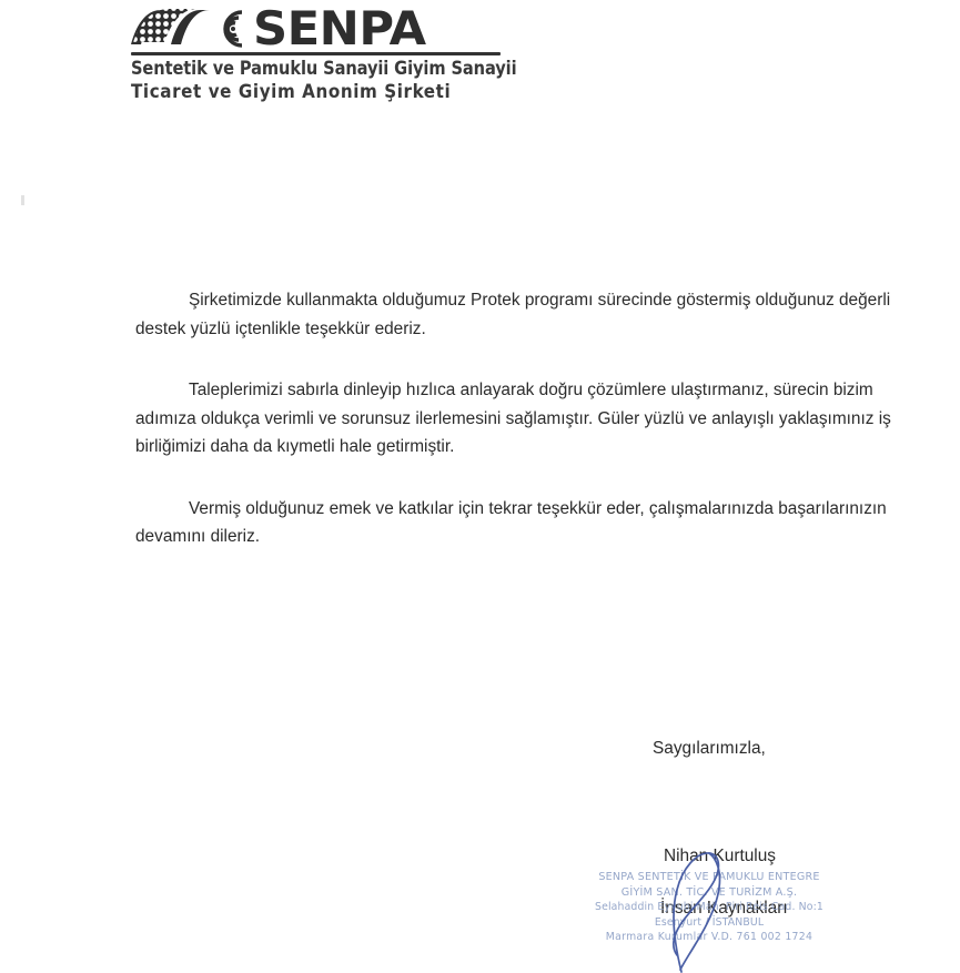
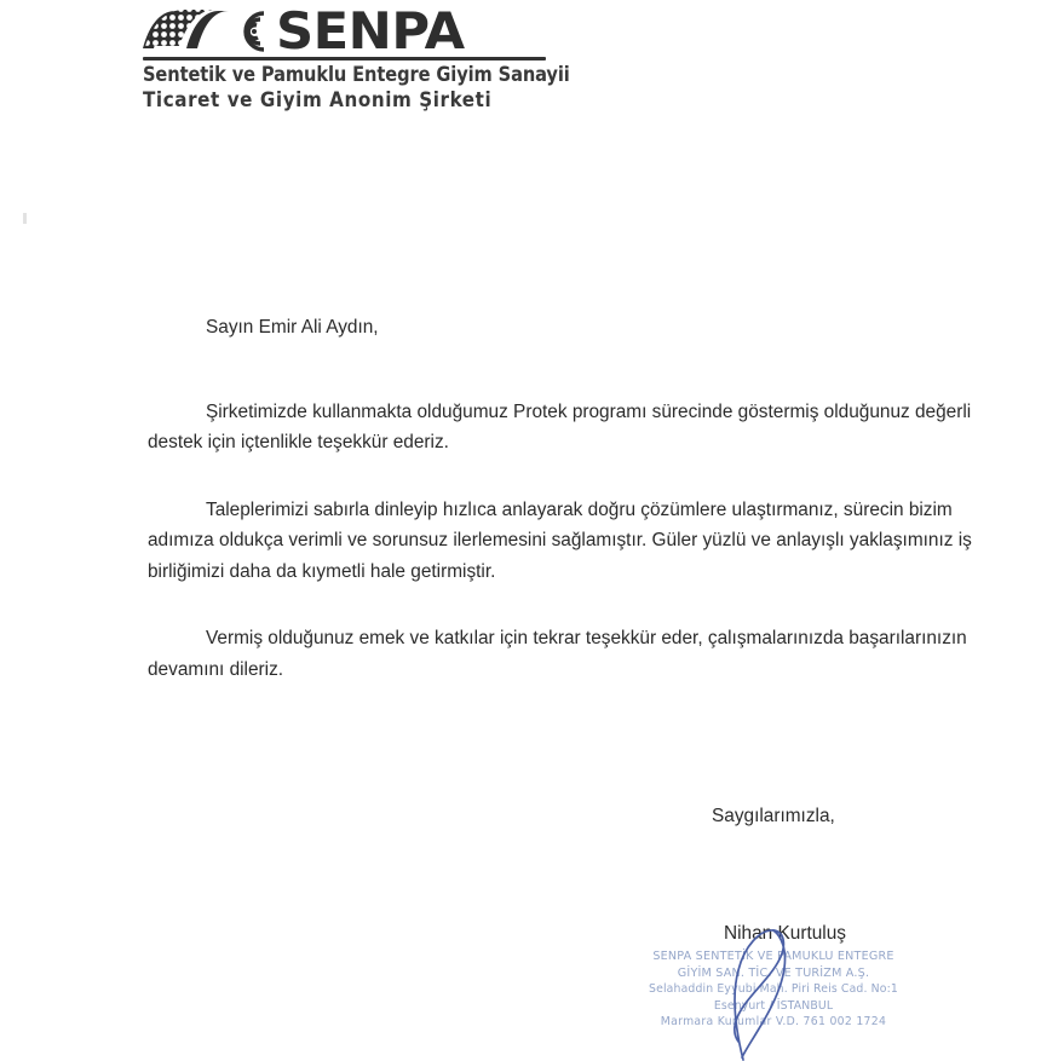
  SENPA
- Sentetik ve Pamuklu Sanayii Giyim Sanayii
+ Sentetik ve Pamuklu Entegre Giyim Sanayii
  Ticaret ve Giyim Anonim Şirketi
+ Sayın Emir Ali Aydın,
- Şirketimizde kullanmakta olduğumuz Protek programı sürecinde göstermiş olduğunuz değerli destek yüzlü içtenlikle teşekkür ederiz.
+ Şirketimizde kullanmakta olduğumuz Protek programı sürecinde göstermiş olduğunuz değerli destek için içtenlikle teşekkür ederiz.
  Taleplerimizi sabırla dinleyip hızlıca anlayarak doğru çözümlere ulaştırmanız, sürecin bizim adımıza oldukça verimli ve sorunsuz ilerlemesini sağlamıştır. Güler yüzlü ve anlayışlı yaklaşımınız iş birliğimizi daha da kıymetli hale getirmiştir.
  Vermiş olduğunuz emek ve katkılar için tekrar teşekkür eder, çalışmalarınızda başarılarınızın devamını dileriz.
  Saygılarımızla,
  Nihan Kurtuluş
- İnsan Kaynakları
  SENPA SENTETK VEAMUKLU ENTEGRE
  GİYİM SAN. TİC VE TURİZM A.Ş.
  Selahaddin Eyubi Mah. Piri Reis Cad. No:1
  Esenyurt İSTANBUL
  Marmara Kuumlr V.D. 761 002 1724
